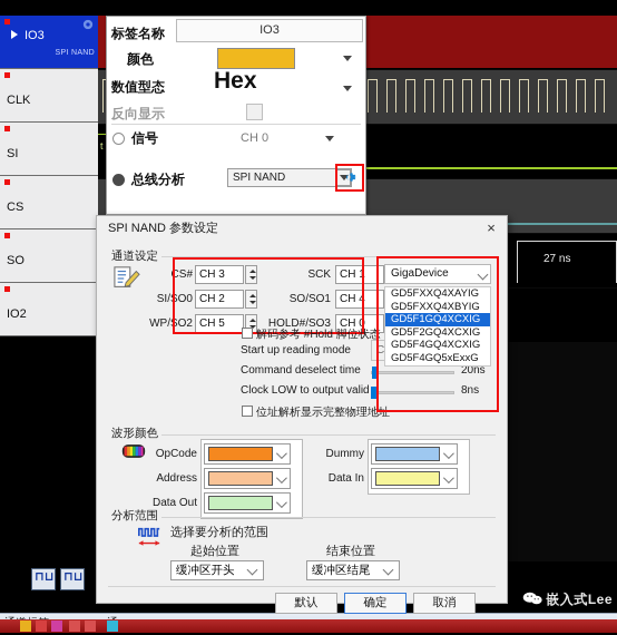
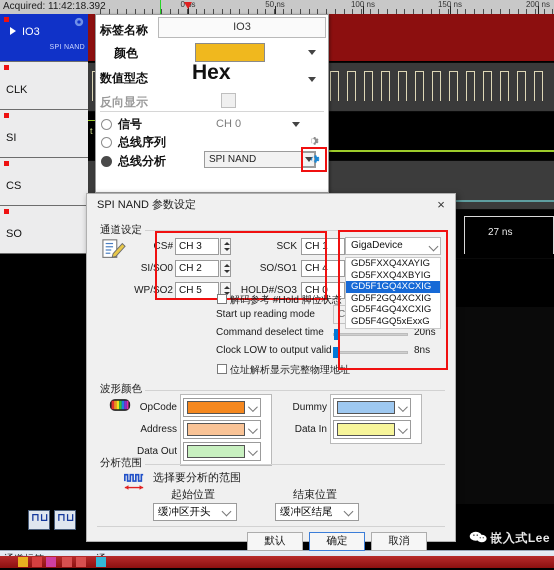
+ Acquired: 11:42:18.392
+ 0 ps
+ 50 ns
+ 100 ns
+ 150 ns
+ 200 ns
  IO3
  CLK
  SI
  CS
  SO
- IO2
  27 ns
  ⊓⊔
  ⊓⊔
  标签名称
  IO3
  颜色
  数值型态
  Hex
  反向显示
  信号
  CH 0
+ 总线序列
  总线分析
  SPI NAND
  SPI NAND 参数设定
  ×
  通道设定
  CS#
  CH 3
  SCK
  CH 1
  SI/SO0
  CH 2
  SO/SO1
  CH 4
  WP/SO2
  CH 5
  HOLD#/SO3
  CH 0
  解码参考 #Hold 脚位状态
  Start up reading mode
  Command deselect time
  20ns
  Clock LOW to output valid
  8ns
  位址解析显示完整物理地址
  GigaDevice
  GD5FXXQ4XAYIG
  GD5FXXQ4XBYIG
  GD5F1GQ4XCXIG
  GD5F2GQ4XCXIG
  GD5F4GQ4XCXIG
  GD5F4GQ5xExxG
  波形颜色
  OpCode
  Address
  Data Out
  Dummy
  Data In
  分析范围
  选择要分析的范围
  起始位置
  结束位置
  缓冲区开头
  缓冲区结尾
  默认
  确定
  取消
  嵌入式Lee
